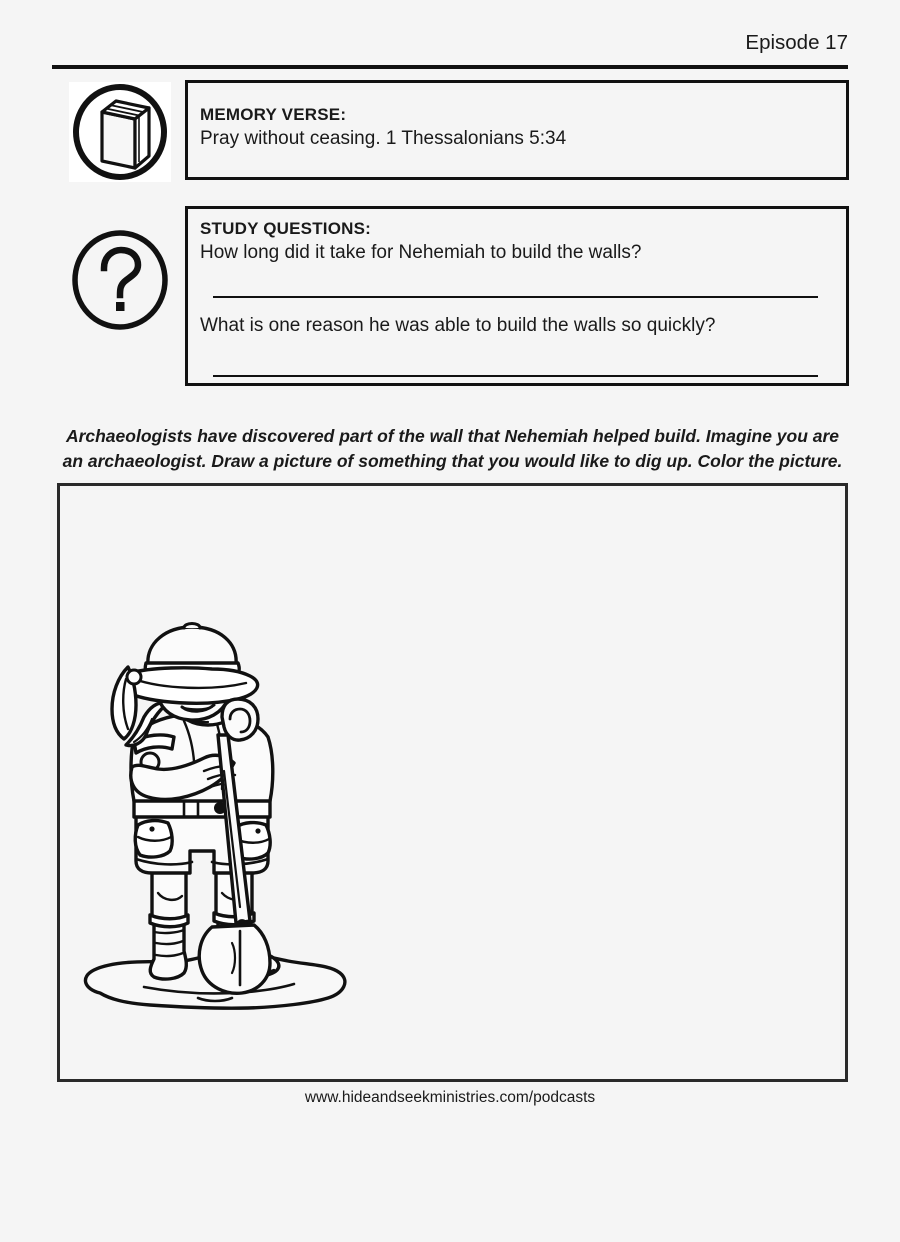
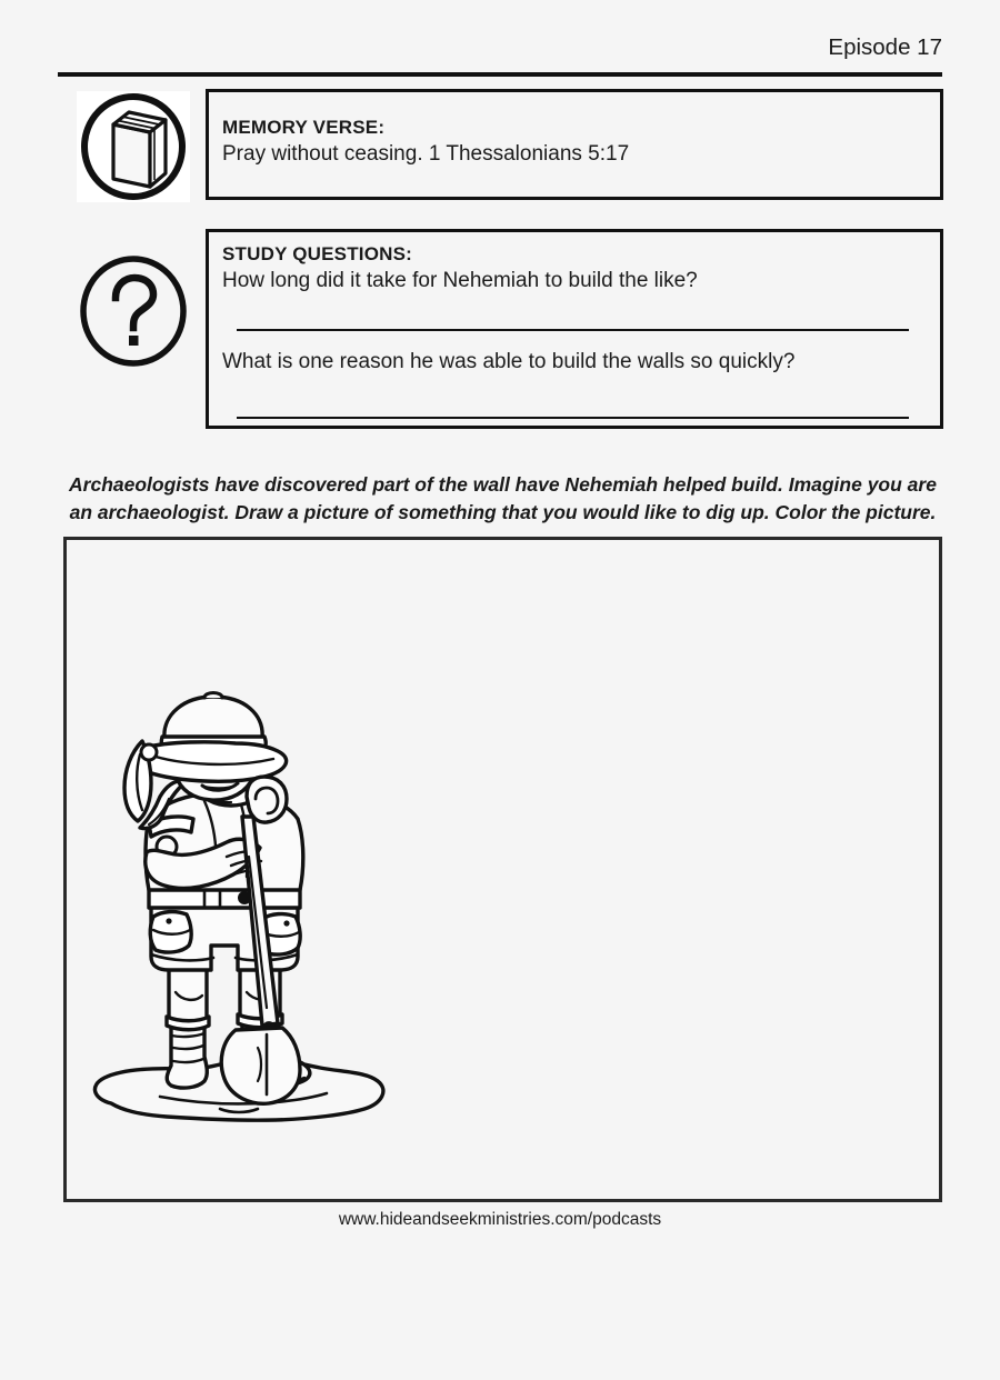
  Episode 17
  MEMORY VERSE:
- Pray without ceasing. 1 Thessalonians 5:34
+ Pray without ceasing. 1 Thessalonians 5:17
  STUDY QUESTIONS:
- How long did it take for Nehemiah to build the walls?
+ How long did it take for Nehemiah to build the like?
  What is one reason he was able to build the walls so quickly?
- Archaeologists have discovered part of the wall that Nehemiah helped build. Imagine you are an archaeologist. Draw a picture of something that you would like to dig up. Color the picture.
+ Archaeologists have discovered part of the wall have Nehemiah helped build. Imagine you are an archaeologist. Draw a picture of something that you would like to dig up. Color the picture.
  www.hideandseekministries.com/podcasts
